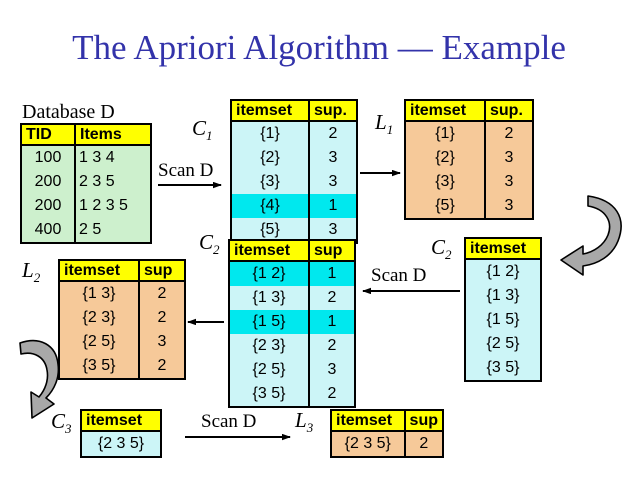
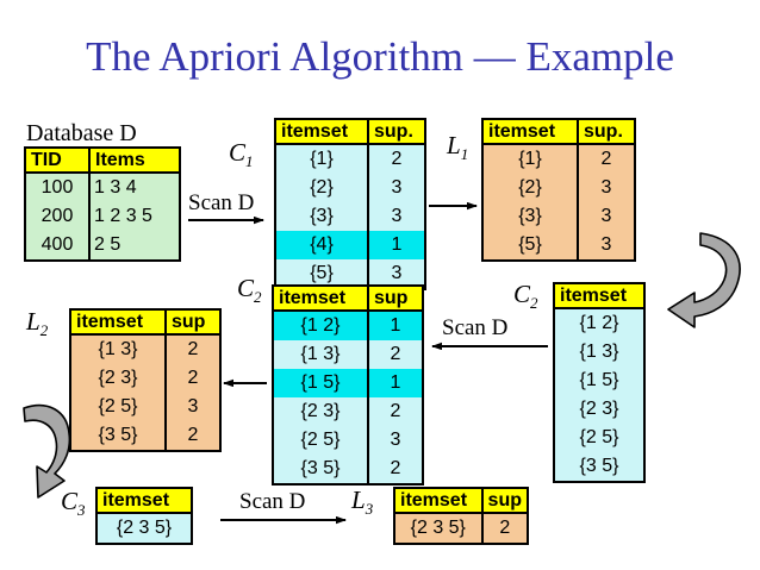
  The Apriori Algorithm — Example
  Database D
  TID	Items
  100	1 3 4
- 200	2 3 5
  200	1 2 3 5
  400	2 5
  C1
  itemset	sup.
  {1}	2
  {2}	3
  {3}	3
  {4}	1
  {5}	3
  L1
  itemset	sup.
  {1}	2
  {2}	3
  {3}	3
  {5}	3
  C2
  itemset	sup
  {1 2}	1
  {1 3}	2
  {1 5}	1
  {2 3}	2
  {2 5}	3
  {3 5}	2
  C2
  itemset
  {1 2}
  {1 3}
  {1 5}
+ {2 3}
  {2 5}
  {3 5}
  L2
  itemset	sup
  {1 3}	2
  {2 3}	2
  {2 5}	3
  {3 5}	2
  C3
  itemset
  {2 3 5}
  L3
  itemset	sup
  {2 3 5}	2
  Scan D
  Scan D
  Scan D
